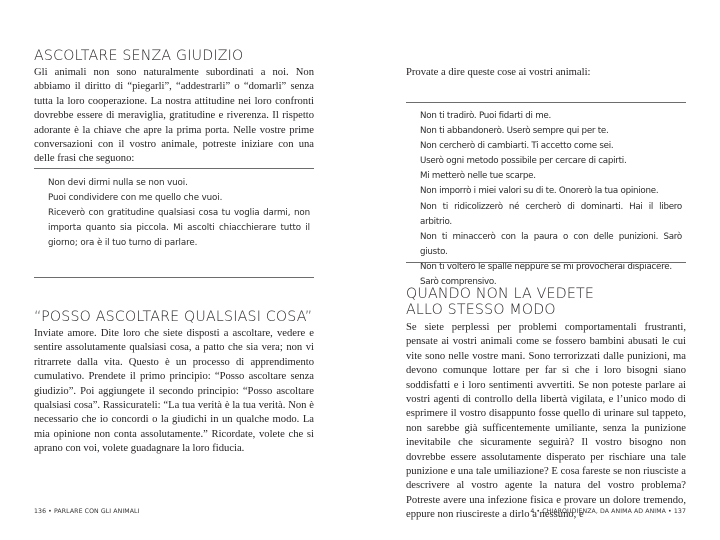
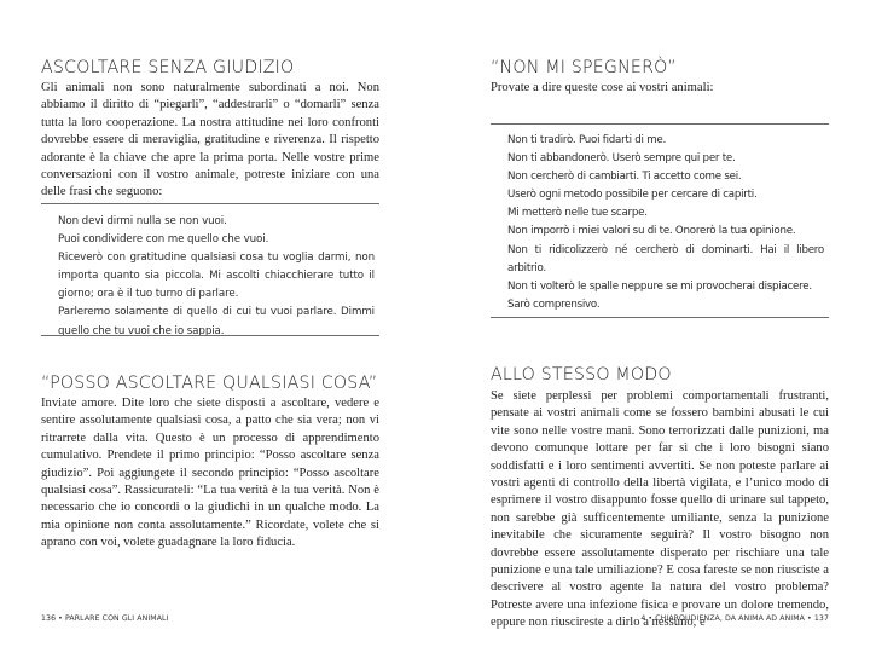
  ASCOLTARE SENZA GIUDIZIO
  Gli animali non sono naturalmente subordinati a noi. Non abbiamo il diritto di “piegarli”, “addestrarli” o “domarli” senza tutta la loro cooperazione. La nostra attitudine nei loro confronti dovrebbe essere di meraviglia, gratitudine e riverenza. Il rispetto adorante è la chiave che apre la prima porta. Nelle vostre prime conversazioni con il vostro animale, potreste iniziare con una delle frasi che seguono:
  Non devi dirmi nulla se non vuoi.
  Puoi condividere con me quello che vuoi.
  Riceverò con gratitudine qualsiasi cosa tu voglia darmi, non importa quanto sia piccola. Mi ascolti chiacchierare tutto il giorno; ora è il tuo turno di parlare.
+ Parleremo solamente di quello di cui tu vuoi parlare. Dimmi quello che tu vuoi che io sappia.
  “POSSO ASCOLTARE QUALSIASI COSA”
  Inviate amore. Dite loro che siete disposti a ascoltare, vedere e sentire assolutamente qualsiasi cosa, a patto che sia vera; non vi ritrarrete dalla vita. Questo è un processo di apprendimento cumulativo. Prendete il primo principio: “Posso ascoltare senza giudizio”. Poi aggiungete il secondo principio: “Posso ascoltare qualsiasi cosa”. Rassicurateli: “La tua verità è la tua verità. Non è necessario che io concordi o la giudichi in un qualche modo. La mia opinione non conta assolutamente.” Ricordate, volete che si aprano con voi, volete guadagnare la loro fiducia.
+ “NON MI SPEGNERÒ”
  Provate a dire queste cose ai vostri animali:
  Non ti tradirò. Puoi fidarti di me.
  Non ti abbandonerò. Userò sempre qui per te.
  Non cercherò di cambiarti. Ti accetto come sei.
  Userò ogni metodo possibile per cercare di capirti.
  Mi metterò nelle tue scarpe.
  Non imporrò i miei valori su di te. Onorerò la tua opinione.
  Non ti ridicolizzerò né cercherò di dominarti. Hai il libero arbitrio.
- Non ti minaccerò con la paura o con delle punizioni. Sarò giusto.
  Non ti volterò le spalle neppure se mi provocherai dispiacere.
  Sarò comprensivo.
- QUANDO NON LA VEDETE
  ALLO STESSO MODO
  Se siete perplessi per problemi comportamentali frustranti, pensate ai vostri animali come se fossero bambini abusati le cui vite sono nelle vostre mani. Sono terrorizzati dalle punizioni, ma devono comunque lottare per far sì che i loro bisogni siano soddisfatti e i loro sentimenti avvertiti. Se non poteste parlare ai vostri agenti di controllo della libertà vigilata, e l’unico modo di esprimere il vostro disappunto fosse quello di urinare sul tappeto, non sarebbe già sufficentemente umiliante, senza la punizione inevitabile che sicuramente seguirà? Il vostro bisogno non dovrebbe essere assolutamente disperato per rischiare una tale punizione e una tale umiliazione? E cosa fareste se non riusciste a descrivere al vostro agente la natura del vostro problema? Potreste avere una infezione fisica e provare un dolore tremendo, eppure non riuscireste a dirlo a nessuno, e
